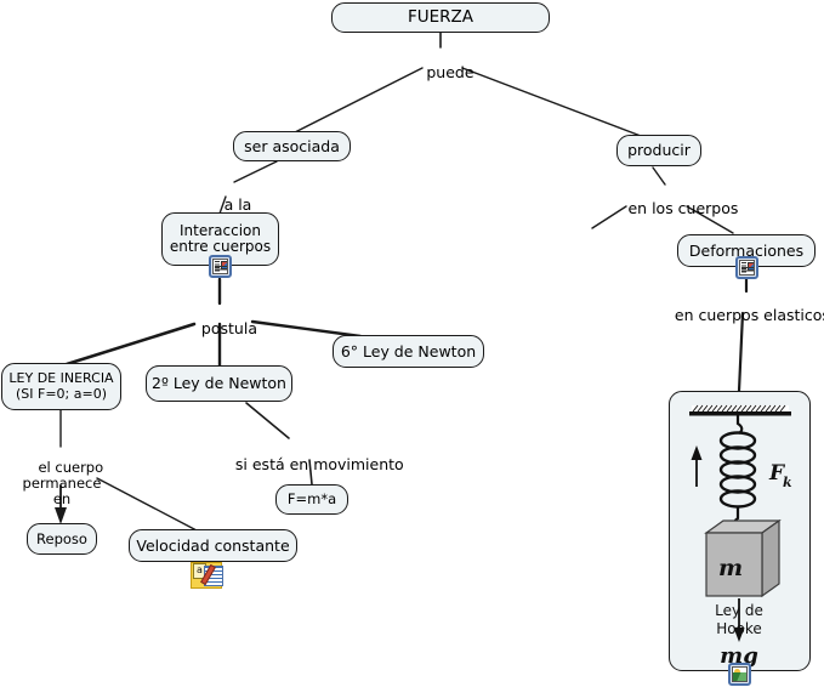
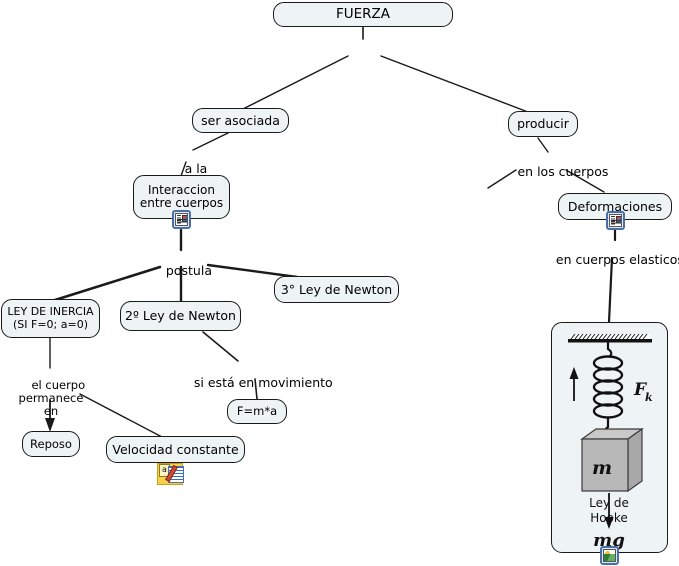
  FUERZA
  ser asociada
  producir
  Interaccion
  entre cuerpos
  Deformaciones
  LEY DE INERCIA
  (SI F=0; a=0)
  2º Ley de Newton
- 6° Ley de Newton
+ 3° Ley de Newton
  Reposo
  Velocidad constante
  a
  F=m*a
- puede
  a la
  en los cuerpos
  postula
  en cuerpos elastico
  el cuerpo
  permanece
  en
  si está en movimiento
  F
  k
  m
  Ley de
  Hoke
  mg
